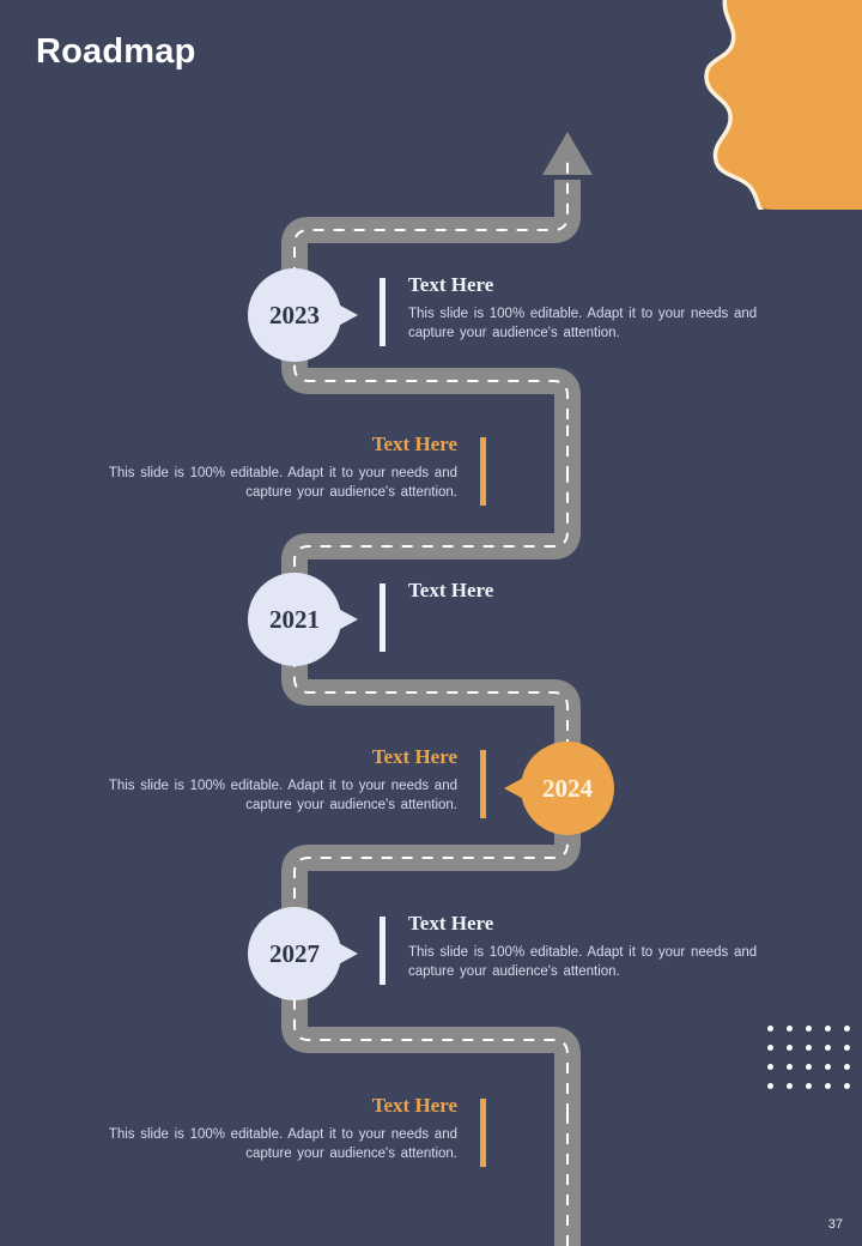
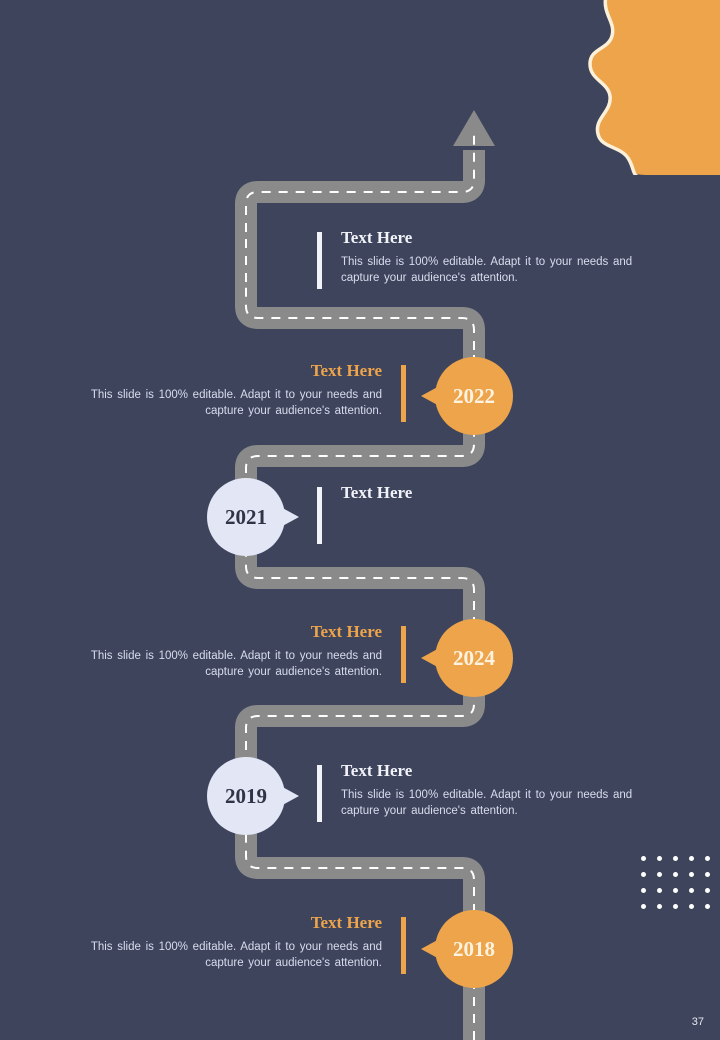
- Roadmap
- 2023
  Text Here
  This slide is 100% editable. Adapt it to your needs and capture your audience's attention.
+ 2022
  Text Here
  This slide is 100% editable. Adapt it to your needs and capture your audience's attention.
  2021
  Text Here
  2024
  Text Here
  This slide is 100% editable. Adapt it to your needs and capture your audience's attention.
- 2027
+ 2019
  Text Here
  This slide is 100% editable. Adapt it to your needs and capture your audience's attention.
+ 2018
  Text Here
  This slide is 100% editable. Adapt it to your needs and capture your audience's attention.
  37
